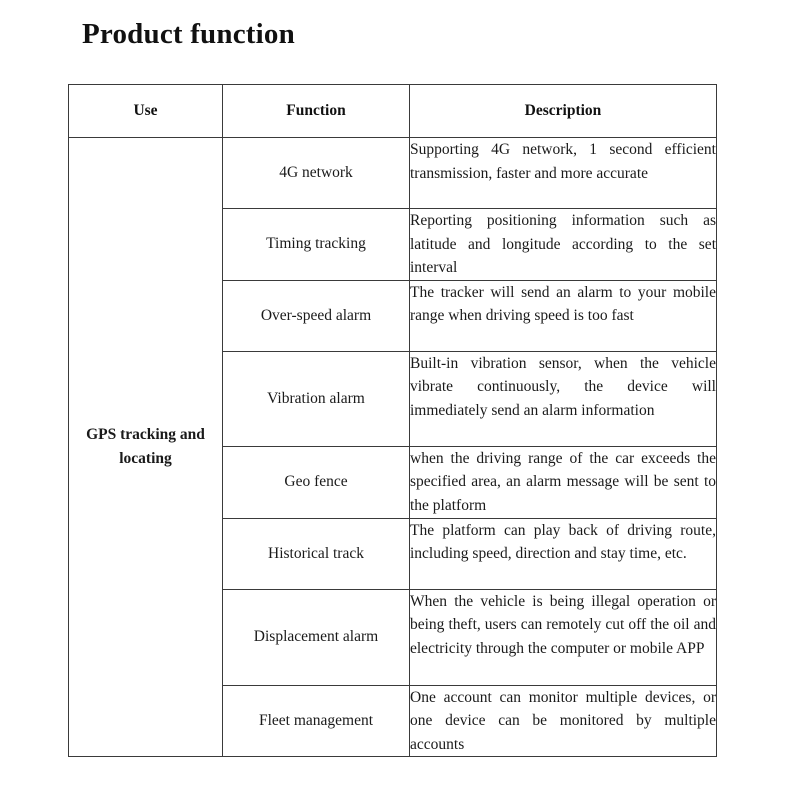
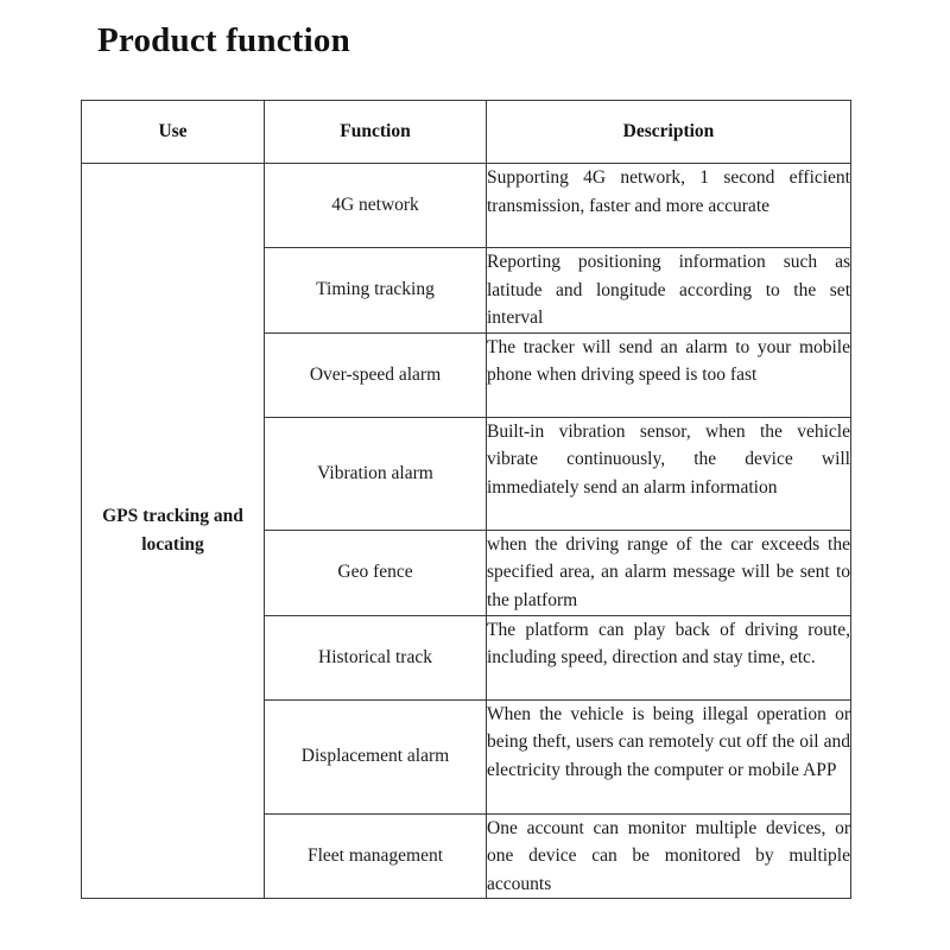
  Product function
  Use	Function	Description
  GPS tracking and locating	4G network	Supporting 4G network, 1 second efficient transmission, faster and more accurate
  Timing tracking	Reporting positioning information such as latitude and longitude according to the set interval
- Over-speed alarm	The tracker will send an alarm to your mobile range when driving speed is too fast
+ Over-speed alarm	The tracker will send an alarm to your mobile phone when driving speed is too fast
  Vibration alarm	Built-in vibration sensor, when the vehicle vibrate continuously, the device will immediately send an alarm information
  Geo fence	when the driving range of the car exceeds the specified area, an alarm message will be sent to the platform
  Historical track	The platform can play back of driving route, including speed, direction and stay time, etc.
  Displacement alarm	When the vehicle is being illegal operation or being theft, users can remotely cut off the oil and electricity through the computer or mobile APP
  Fleet management	One account can monitor multiple devices, or one device can be monitored by multiple accounts
